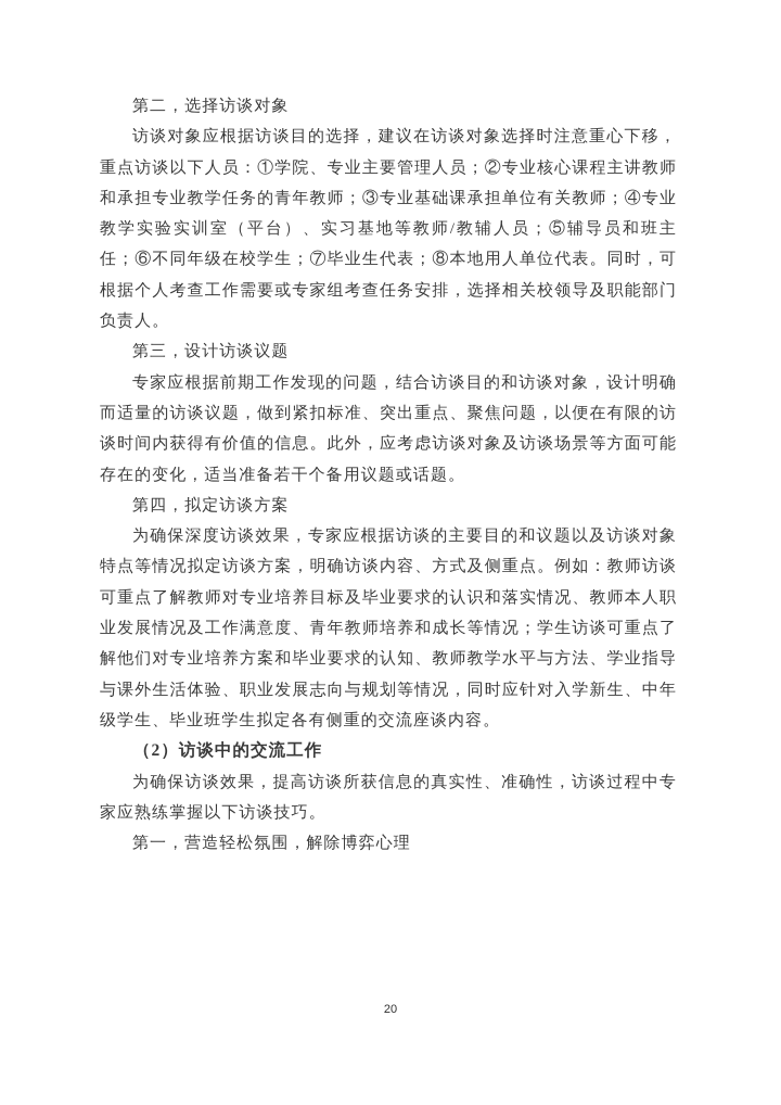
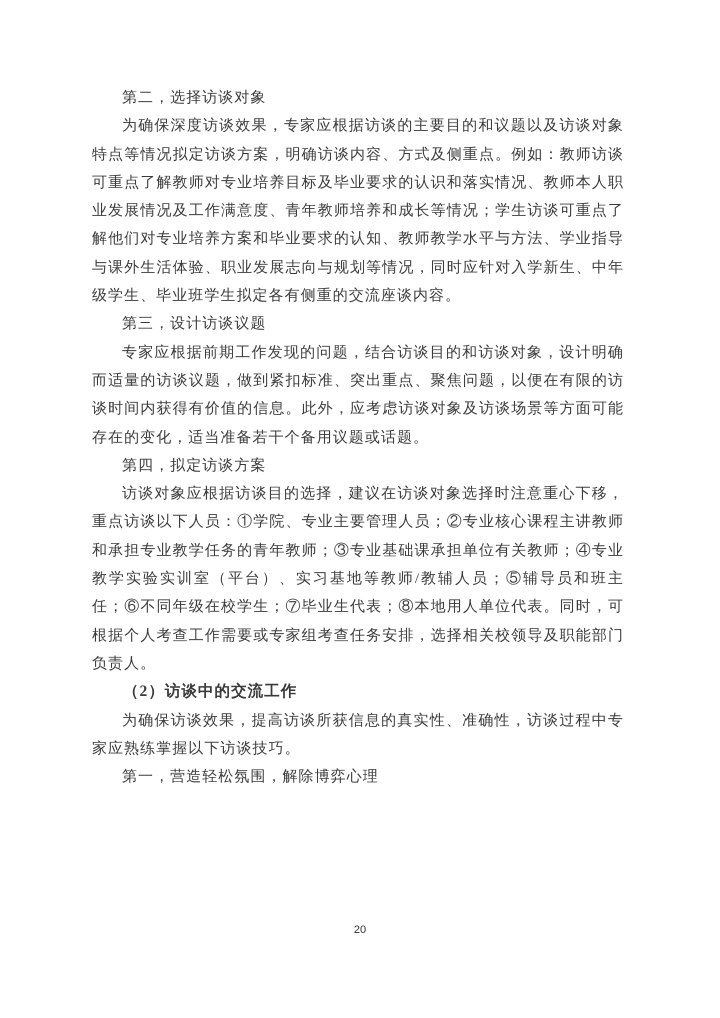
  第二，选择访谈对象
- 访谈对象应根据访谈目的选择，建议在访谈对象选择时注意重心下移，重点访谈以下人员：①学院、专业主要管理人员；②专业核心课程主讲教师和承担专业教学任务的青年教师；③专业基础课承担单位有关教师；④专业教学实验实训室（平台）、实习基地等教师/教辅人员；⑤辅导员和班主任；⑥不同年级在校学生；⑦毕业生代表；⑧本地用人单位代表。同时，可根据个人考查工作需要或专家组考查任务安排，选择相关校领导及职能部门负责人。
+ 为确保深度访谈效果，专家应根据访谈的主要目的和议题以及访谈对象特点等情况拟定访谈方案，明确访谈内容、方式及侧重点。例如：教师访谈可重点了解教师对专业培养目标及毕业要求的认识和落实情况、教师本人职业发展情况及工作满意度、青年教师培养和成长等情况；学生访谈可重点了解他们对专业培养方案和毕业要求的认知、教师教学水平与方法、学业指导与课外生活体验、职业发展志向与规划等情况，同时应针对入学新生、中年级学生、毕业班学生拟定各有侧重的交流座谈内容。
  第三，设计访谈议题
  专家应根据前期工作发现的问题，结合访谈目的和访谈对象，设计明确而适量的访谈议题，做到紧扣标准、突出重点、聚焦问题，以便在有限的访谈时间内获得有价值的信息。此外，应考虑访谈对象及访谈场景等方面可能存在的变化，适当准备若干个备用议题或话题。
  第四，拟定访谈方案
- 为确保深度访谈效果，专家应根据访谈的主要目的和议题以及访谈对象特点等情况拟定访谈方案，明确访谈内容、方式及侧重点。例如：教师访谈可重点了解教师对专业培养目标及毕业要求的认识和落实情况、教师本人职业发展情况及工作满意度、青年教师培养和成长等情况；学生访谈可重点了解他们对专业培养方案和毕业要求的认知、教师教学水平与方法、学业指导与课外生活体验、职业发展志向与规划等情况，同时应针对入学新生、中年级学生、毕业班学生拟定各有侧重的交流座谈内容。
+ 访谈对象应根据访谈目的选择，建议在访谈对象选择时注意重心下移，重点访谈以下人员：①学院、专业主要管理人员；②专业核心课程主讲教师和承担专业教学任务的青年教师；③专业基础课承担单位有关教师；④专业教学实验实训室（平台）、实习基地等教师/教辅人员；⑤辅导员和班主任；⑥不同年级在校学生；⑦毕业生代表；⑧本地用人单位代表。同时，可根据个人考查工作需要或专家组考查任务安排，选择相关校领导及职能部门负责人。
  （2）访谈中的交流工作
  为确保访谈效果，提高访谈所获信息的真实性、准确性，访谈过程中专家应熟练掌握以下访谈技巧。
  第一，营造轻松氛围，解除博弈心理
  20
